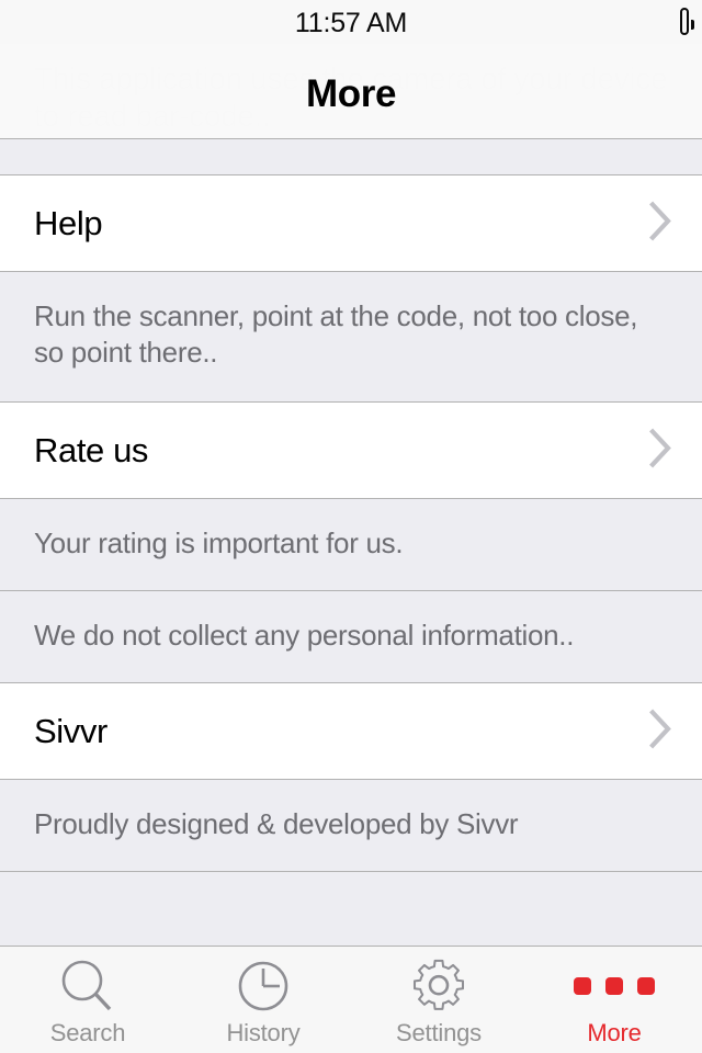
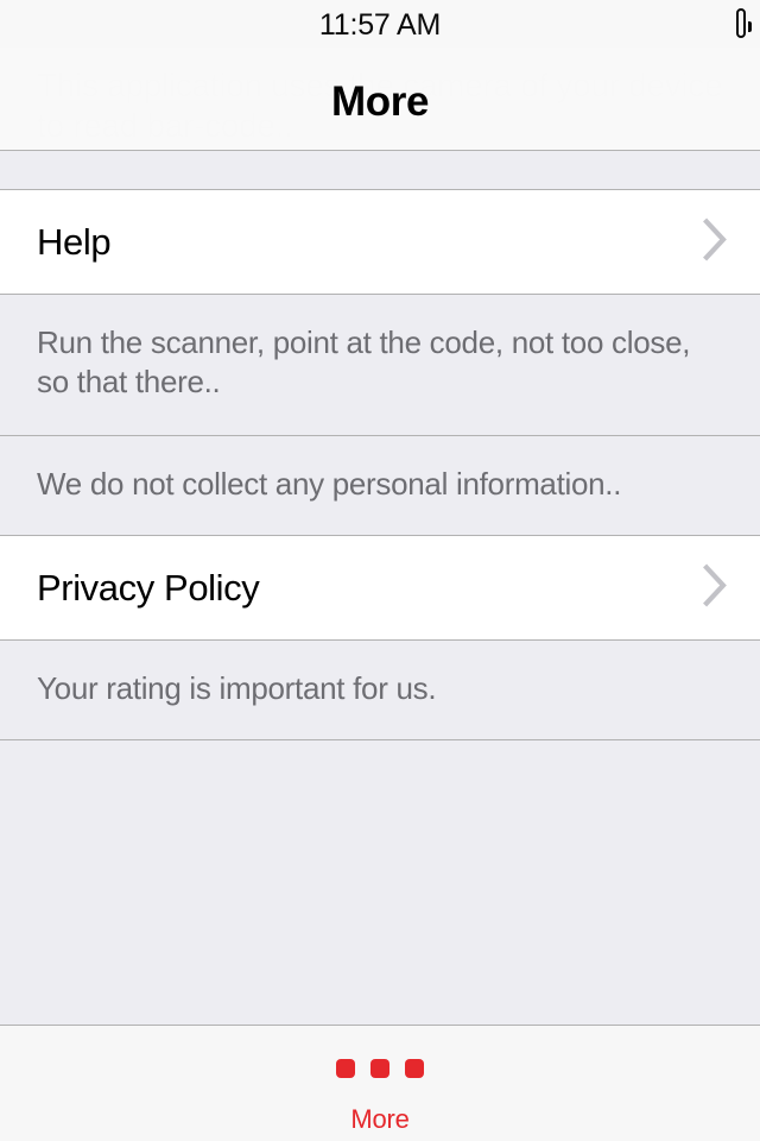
  More
  11:57 AM
  Help
- Run the scanner, point at the code, not too close, so point there..
+ Run the scanner, point at the code, not too close, so that there..
- Rate us
- Your rating is important for us.
+ We do not collect any personal information..
+ Privacy Policy
- We do not collect any personal information..
+ Your rating is important for us.
- Sivvr
- Proudly designed & developed by Sivvr
- Search
- History
- Settings
  More
